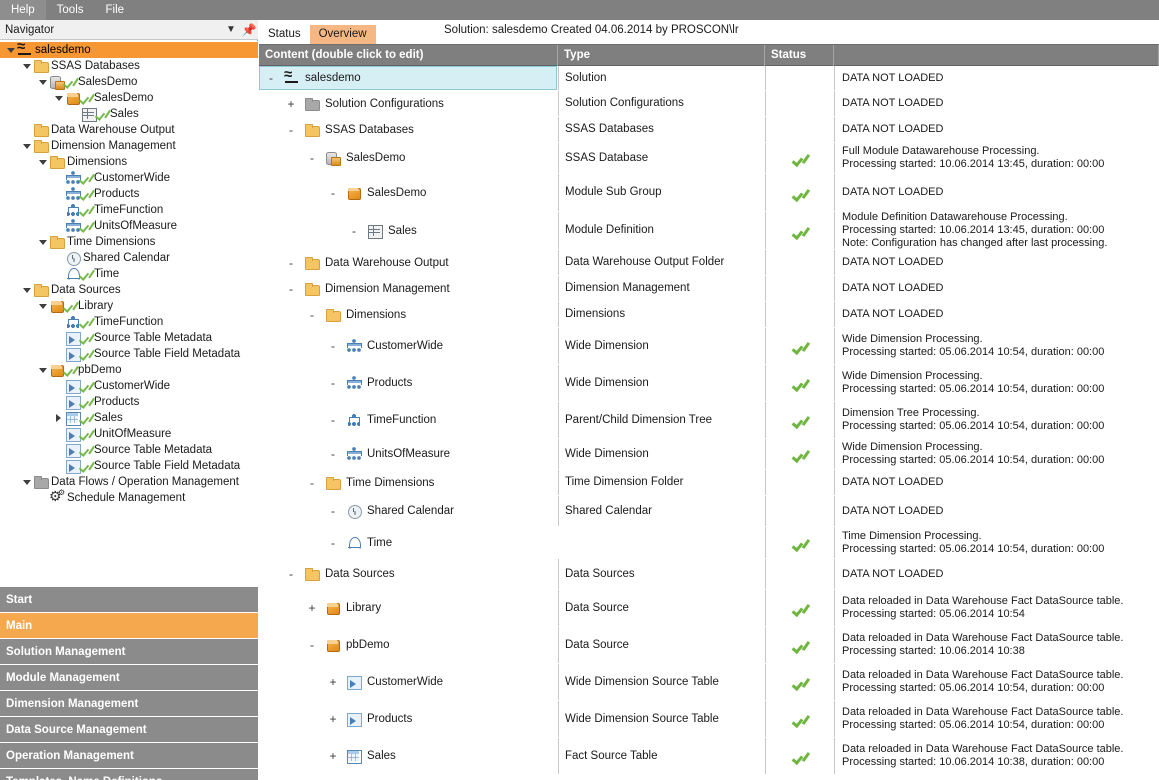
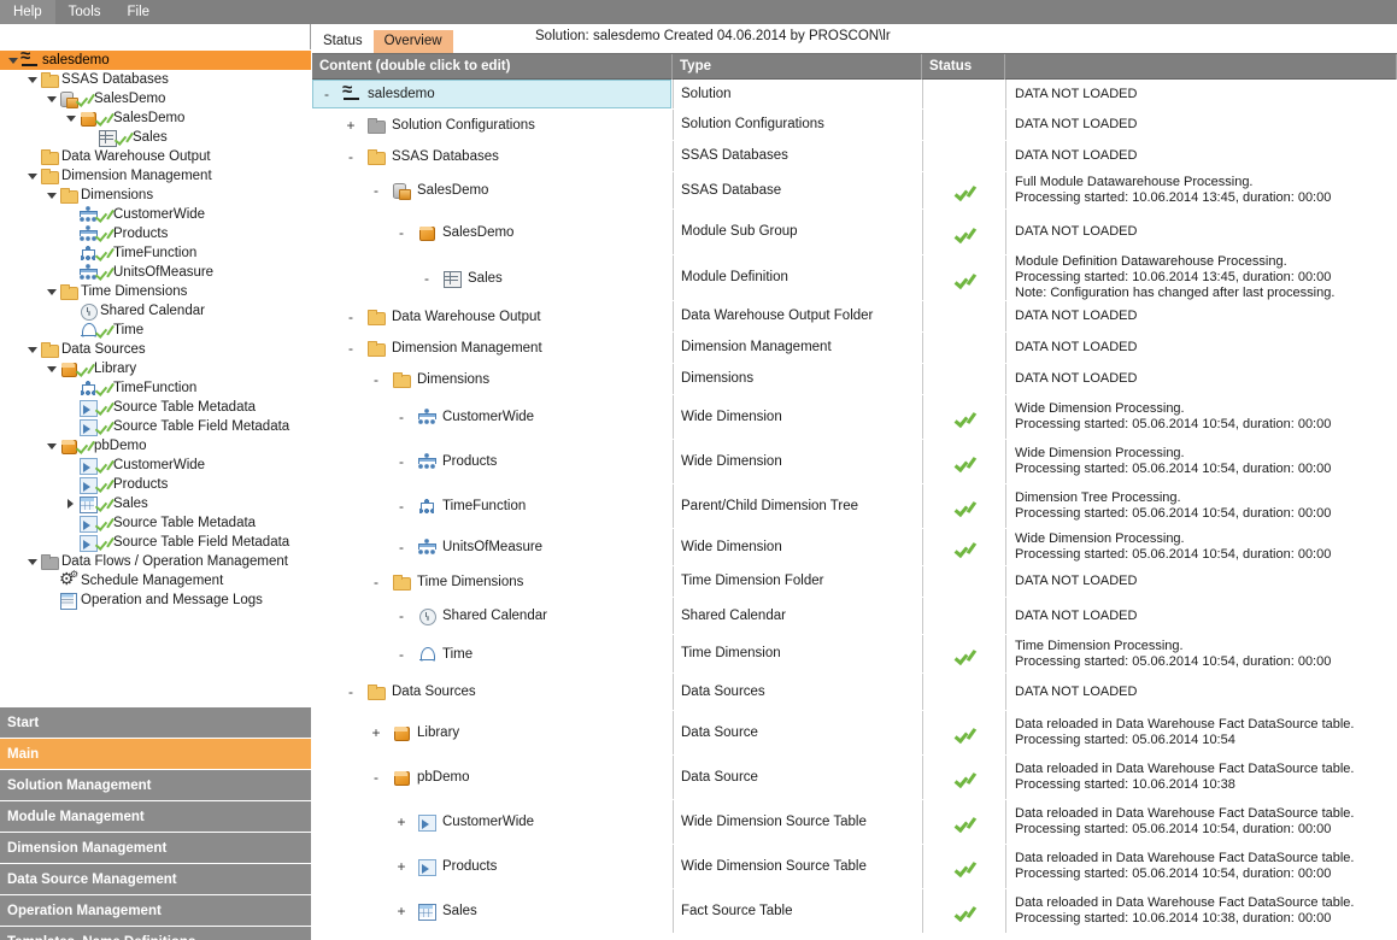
  Help
  Tools
  File
- Navigator
- ▼
- 📌
  salesdemo
  SSAS Databases
  SalesDemo
  SalesDemo
  Sales
  Data Warehouse Output
  Dimension Management
  Dimensions
  CustomerWide
  Products
  TimeFunction
  UnitsOfMeasure
  Time Dimensions
  Shared Calendar
  Time
  Data Sources
  Library
  TimeFunction
  Source Table Metadata
  Source Table Field Metadata
  pbDemo
  CustomerWide
  Products
  Sales
- UnitOfMeasure
  Source Table Metadata
  Source Table Field Metadata
  Data Flows / Operation Management
  Schedule Management
+ Operation and Message Logs
  Start
  Main
  Solution Management
  Module Management
  Dimension Management
  Data Source Management
  Operation Management
  Status
  Overview
  Solution: salesdemo Created 04.06.2014 by PROSCON\lr
  Content (double click to edit)
  Type
  Status
  -
  salesdemo
  Solution
  DATA NOT LOADED
  +
  Solution Configurations
  Solution Configurations
  DATA NOT LOADED
  -
  SSAS Databases
  SSAS Databases
  DATA NOT LOADED
  -
  SalesDemo
  SSAS Database
  Full Module Datawarehouse Processing.
  Processing started: 10.06.2014 13:45, duration: 00:00
  -
  SalesDemo
  Module Sub Group
  DATA NOT LOADED
  -
  Sales
  Module Definition
  Module Definition Datawarehouse Processing.
  Processing started: 10.06.2014 13:45, duration: 00:00
  Note: Configuration has changed after last processing.
  -
  Data Warehouse Output
  Data Warehouse Output Folder
  DATA NOT LOADED
  -
  Dimension Management
  Dimension Management
  DATA NOT LOADED
  -
  Dimensions
  Dimensions
  DATA NOT LOADED
  -
  CustomerWide
  Wide Dimension
  Wide Dimension Processing.
  Processing started: 05.06.2014 10:54, duration: 00:00
  -
  Products
  Wide Dimension
  Wide Dimension Processing.
  Processing started: 05.06.2014 10:54, duration: 00:00
  -
  TimeFunction
  Parent/Child Dimension Tree
  Dimension Tree Processing.
  Processing started: 05.06.2014 10:54, duration: 00:00
  -
  UnitsOfMeasure
  Wide Dimension
  Wide Dimension Processing.
  Processing started: 05.06.2014 10:54, duration: 00:00
  -
  Time Dimensions
  Time Dimension Folder
  DATA NOT LOADED
  -
  Shared Calendar
  Shared Calendar
  DATA NOT LOADED
  -
  Time
+ Time Dimension
  Time Dimension Processing.
  Processing started: 05.06.2014 10:54, duration: 00:00
  -
  Data Sources
  Data Sources
  DATA NOT LOADED
  +
  Library
  Data Source
  Data reloaded in Data Warehouse Fact DataSource table.
  Processing started: 05.06.2014 10:54
  -
  pbDemo
  Data Source
  Data reloaded in Data Warehouse Fact DataSource table.
  Processing started: 10.06.2014 10:38
  +
  CustomerWide
  Wide Dimension Source Table
  Data reloaded in Data Warehouse Fact DataSource table.
  Processing started: 05.06.2014 10:54, duration: 00:00
  +
  Products
  Wide Dimension Source Table
  Data reloaded in Data Warehouse Fact DataSource table.
  Processing started: 05.06.2014 10:54, duration: 00:00
  +
  Sales
  Fact Source Table
  Data reloaded in Data Warehouse Fact DataSource table.
  Processing started: 10.06.2014 10:38, duration: 00:00
